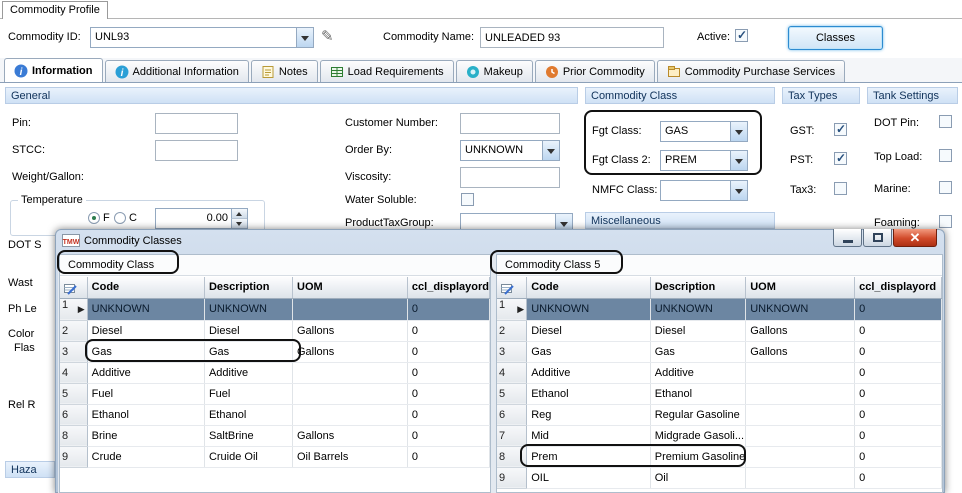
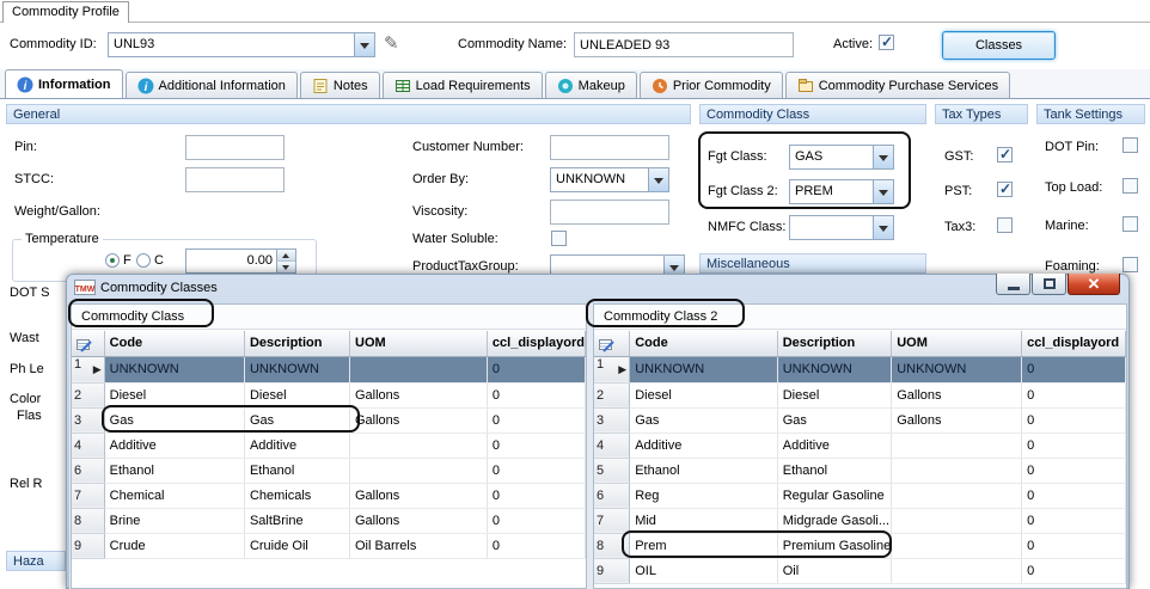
  Commodity Profile
  Commodity ID:
  UNL93
  ✎
  Commodity Name:
  UNLEADED 93
  Active:
  Classes
  i
  Information
  i
  Additional Information
  Notes
  Load Requirements
  Makeup
  Prior Commodity
  Commodity Purchase Services
  General
  Pin:
  STCC:
  Weight/Gallon:
  Temperature
  F
  C
  0.00
  Customer Number:
  Order By:
  UNKNOWN
  Viscosity:
  Water Soluble:
  ProductTaxGroup:
  Commodity Class
  Fgt Class:
  GAS
  Fgt Class 2:
  PREM
  NMFC Class:
  Miscellaneous
  Tax Types
  GST:
  PST:
  Tax3:
  Tank Settings
  DOT Pin:
  Top Load:
  Marine:
  Foaming:
  DOT S
  Wast
  Ph Le
  Color
  Flas
  Rel R
  Haza
  Commodity Classes
  ✕
  Commodity Class
  	Code	Description	UOM	ccl_displayord
  1 ▶	UNKNOWN	UNKNOWN		0
  2	Diesel	Diesel	Gallons	0
  3	Gas	Gas	Gallons	0
  4	Additive	Additive		0
- 5	Fuel	Fuel		0
  6	Ethanol	Ethanol		0
+ 7	Chemical	Chemicals	Gallons	0
  8	Brine	SaltBrine	Gallons	0
  9	Crude	Cruide Oil	Oil Barrels	0
- Commodity Class 5
+ Commodity Class 2
  	Code	Description	UOM	ccl_displayord
  1 ▶	UNKNOWN	UNKNOWN	UNKNOWN	0
  2	Diesel	Diesel	Gallons	0
  3	Gas	Gas	Gallons	0
  4	Additive	Additive		0
  5	Ethanol	Ethanol		0
  6	Reg	Regular Gasoline		0
  7	Mid	Midgrade Gasoli...		0
  8	Prem	Premium Gasoline		0
  9	OIL	Oil		0
